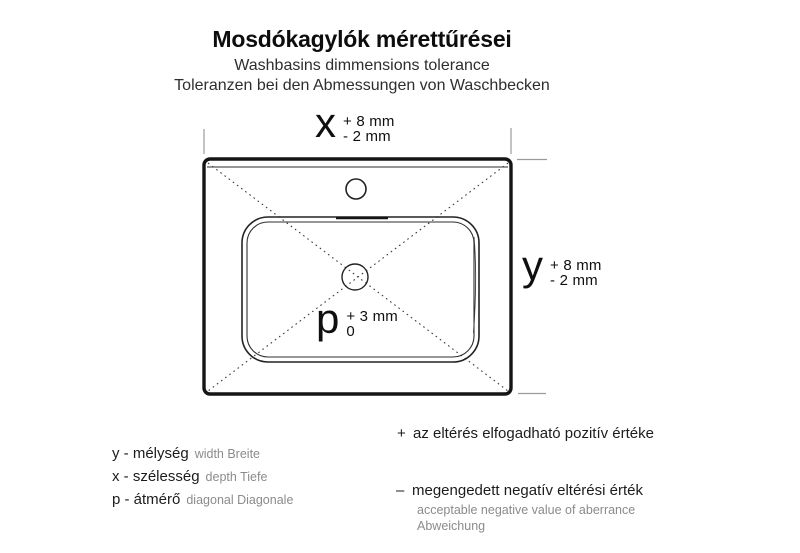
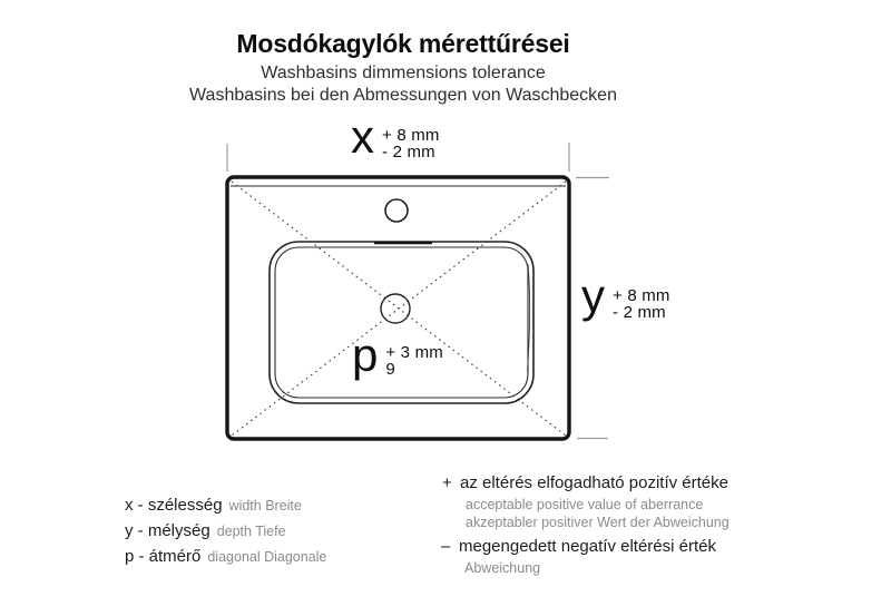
  Mosdókagylók mérettűrései
  Washbasins dimmensions tolerance
- Toleranzen bei den Abmessungen von Waschbecken
+ Washbasins bei den Abmessungen von Waschbecken
  x
  + 8 mm
  - 2 mm
  y
  + 8 mm
  - 2 mm
  p
  + 3 mm
- 0
+ 9
- y - mélység
+ x - szélesség
  width Breite
- x - szélesség
+ y - mélység
  depth Tiefe
  p - átmérő
  diagonal Diagonale
  +
  az eltérés elfogadható pozitív értéke
+ acceptable positive value of aberrance
+ akzeptabler positiver Wert der Abweichung
  –
  megengedett negatív eltérési érték
- acceptable negative value of aberrance
  Abweichung
